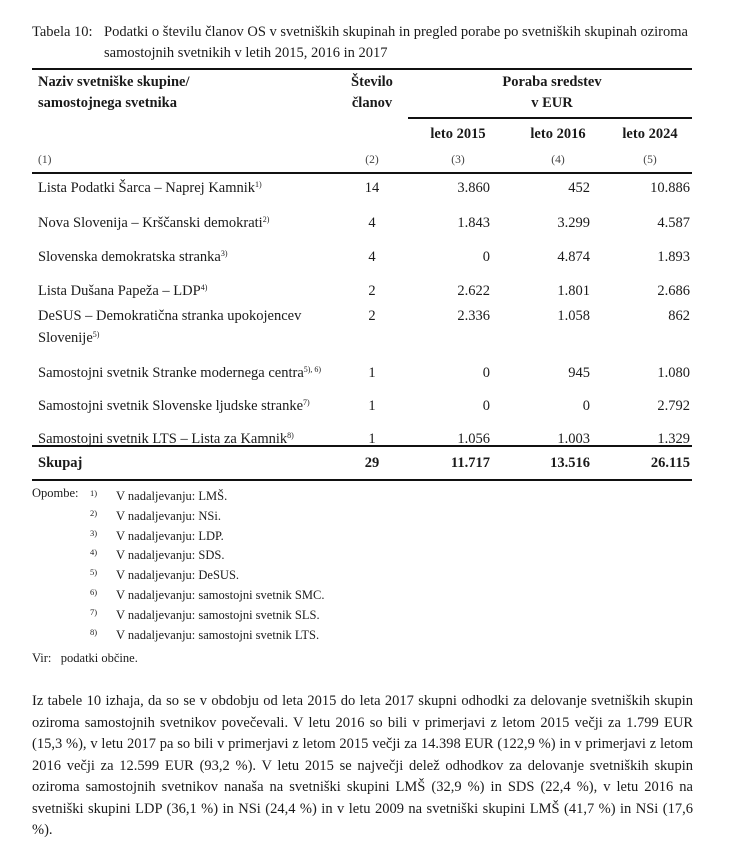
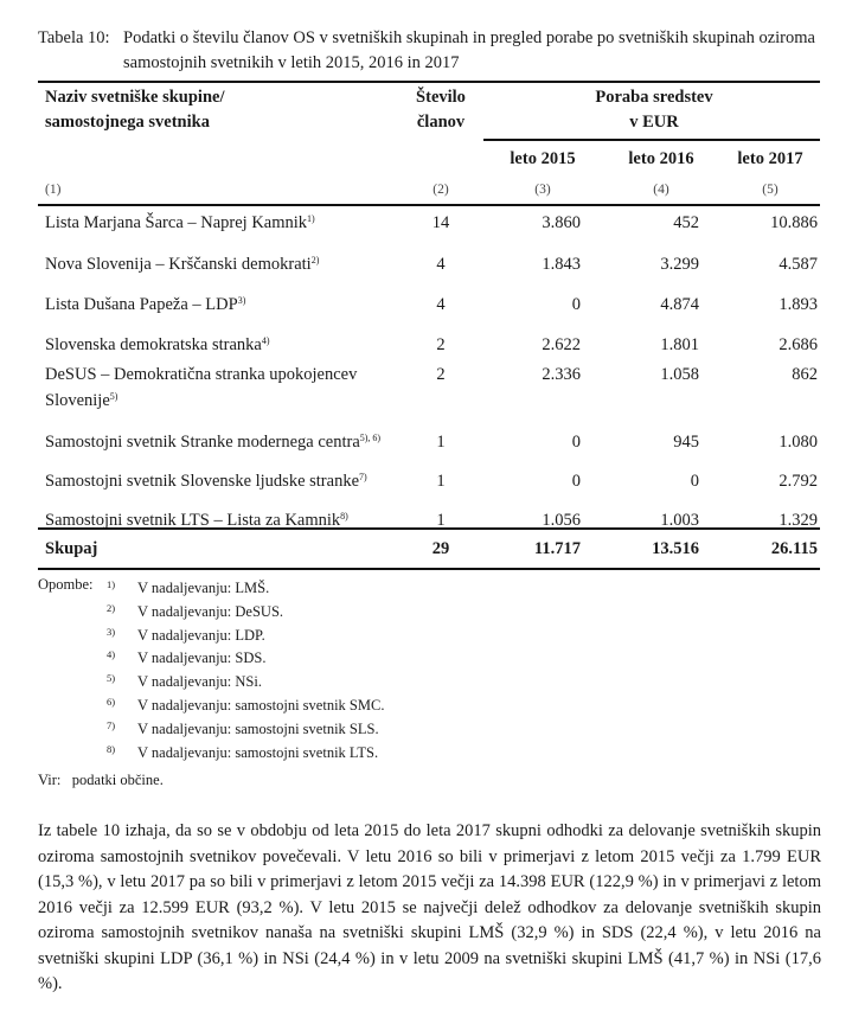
  Tabela 10:
  Podatki o številu članov OS v svetniških skupinah in pregled porabe po svetniških skupinah oziroma samostojnih svetnikih v letih 2015, 2016 in 2017
  Naziv svetniške skupine/
  samostojnega svetnika
  Število
  članov
  Poraba sredstev
  v EUR
  leto 2015
  leto 2016
- leto 2024
+ leto 2017
  (1)
  (2)
  (3)
  (4)
  (5)
- Lista Podatki Šarca – Naprej Kamnik1)
+ Lista Marjana Šarca – Naprej Kamnik1)
  14
  3.860
  452
  10.886
  Nova Slovenija – Krščanski demokrati2)
  4
  1.843
  3.299
  4.587
- Slovenska demokratska stranka3)
+ Lista Dušana Papeža – LDP3)
  4
  0
  4.874
  1.893
- Lista Dušana Papeža – LDP4)
+ Slovenska demokratska stranka4)
  2
  2.622
  1.801
  2.686
  DeSUS – Demokratična stranka upokojencev
  Slovenije5)
  2
  2.336
  1.058
  862
  Samostojni svetnik Stranke modernega centra5), 6)
  1
  0
  945
  1.080
  Samostojni svetnik Slovenske ljudske stranke7)
  1
  0
  0
  2.792
  Samostojni svetnik LTS – Lista za Kamnik8)
  1
  1.056
  1.003
  1.329
  Skupaj
  29
  11.717
  13.516
  26.115
  Opombe:
  1) V nadaljevanju: LMŠ.
- 2) V nadaljevanju: NSi.
+ 2) V nadaljevanju: DeSUS.
  3) V nadaljevanju: LDP.
  4) V nadaljevanju: SDS.
- 5) V nadaljevanju: DeSUS.
+ 5) V nadaljevanju: NSi.
  6) V nadaljevanju: samostojni svetnik SMC.
  7) V nadaljevanju: samostojni svetnik SLS.
  8) V nadaljevanju: samostojni svetnik LTS.
  Vir: podatki občine.
  Iz tabele 10 izhaja, da so se v obdobju od leta 2015 do leta 2017 skupni odhodki za delovanje svetniških skupin oziroma samostojnih svetnikov povečevali. V letu 2016 so bili v primerjavi z letom 2015 večji za 1.799 EUR (15,3 %), v letu 2017 pa so bili v primerjavi z letom 2015 večji za 14.398 EUR (122,9 %) in v primerjavi z letom 2016 večji za 12.599 EUR (93,2 %). V letu 2015 se največji delež odhodkov za delovanje svetniških skupin oziroma samostojnih svetnikov nanaša na svetniški skupini LMŠ (32,9 %) in SDS (22,4 %), v letu 2016 na svetniški skupini LDP (36,1 %) in NSi (24,4 %) in v letu 2009 na svetniški skupini LMŠ (41,7 %) in NSi (17,6 %).
